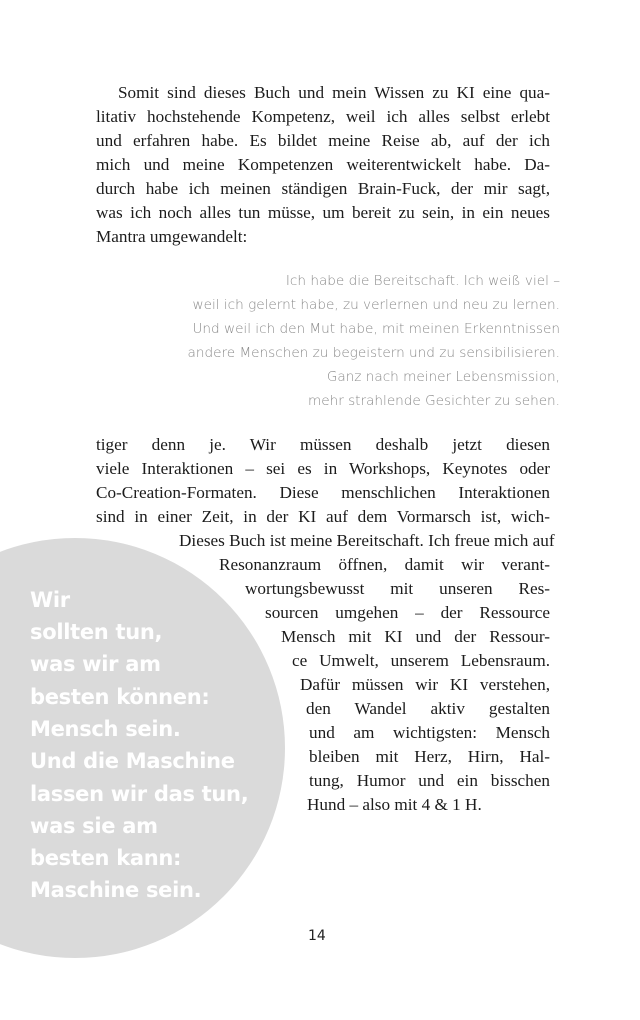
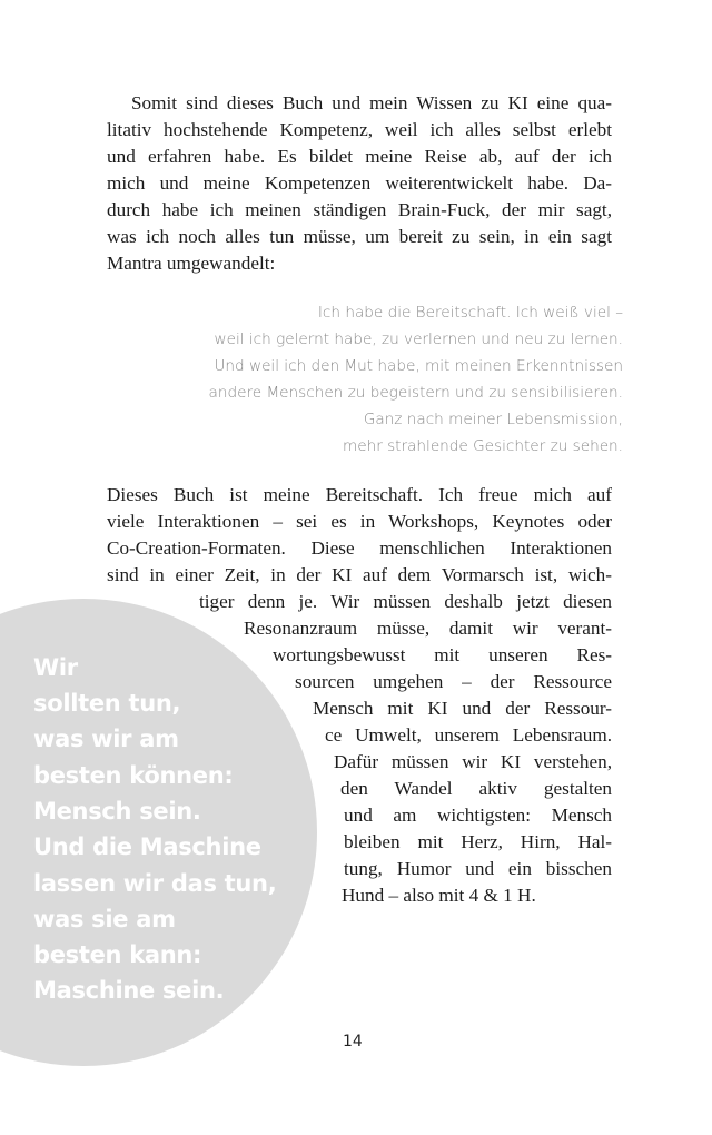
  Somit sind dieses Buch und mein Wissen zu KI eine qua-
  litativ hochstehende Kompetenz, weil ich alles selbst erlebt
  und erfahren habe. Es bildet meine Reise ab, auf der ich
  mich und meine Kompetenzen weiterentwickelt habe. Da-
  durch habe ich meinen ständigen Brain-Fuck, der mir sagt,
- was ich noch alles tun müsse, um bereit zu sein, in ein neues
+ was ich noch alles tun müsse, um bereit zu sein, in ein sagt
  Mantra umgewandelt:
  Ich habe die Bereitschaft. Ich weiß viel –
  weil ich gelernt habe, zu verlernen und neu zu lernen.
  Und weil ich den Mut habe, mit meinen Erkenntnissen
  andere Menschen zu begeistern und zu sensibilisieren.
  Ganz nach meiner Lebensmission,
  mehr strahlende Gesichter zu sehen.
  Wir
  sollten tun,
  was wir am
  besten können:
  Mensch sein.
  Und die Maschine
  lassen wir das tun,
  was sie am
  besten kann:
  Maschine sein.
- tiger denn je. Wir müssen deshalb jetzt diesen
+ Dieses Buch ist meine Bereitschaft. Ich freue mich auf
  viele Interaktionen – sei es in Workshops, Keynotes oder
  Co-Creation-Formaten. Diese menschlichen Interaktionen
  sind in einer Zeit, in der KI auf dem Vormarsch ist, wich-
- Dieses Buch ist meine Bereitschaft. Ich freue mich auf
+ tiger denn je. Wir müssen deshalb jetzt diesen
- Resonanzraum öffnen, damit wir verant-
+ Resonanzraum müsse, damit wir verant-
  wortungsbewusst mit unseren Res-
  sourcen umgehen – der Ressource
  Mensch mit KI und der Ressour-
  ce Umwelt, unserem Lebensraum.
  Dafür müssen wir KI verstehen,
  den Wandel aktiv gestalten
  und am wichtigsten: Mensch
  bleiben mit Herz, Hirn, Hal-
  tung, Humor und ein bisschen
  Hund – also mit 4 & 1 H.
  14
